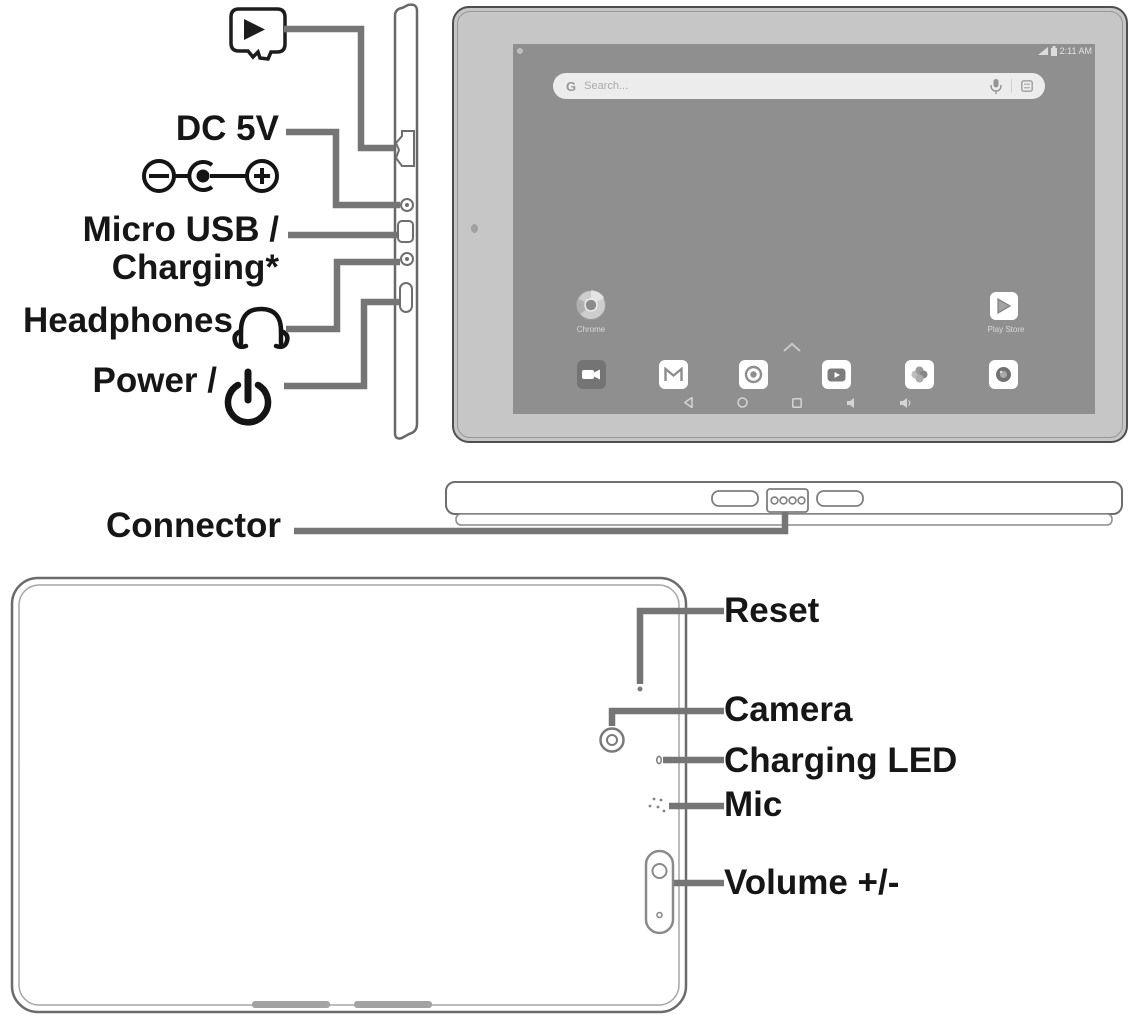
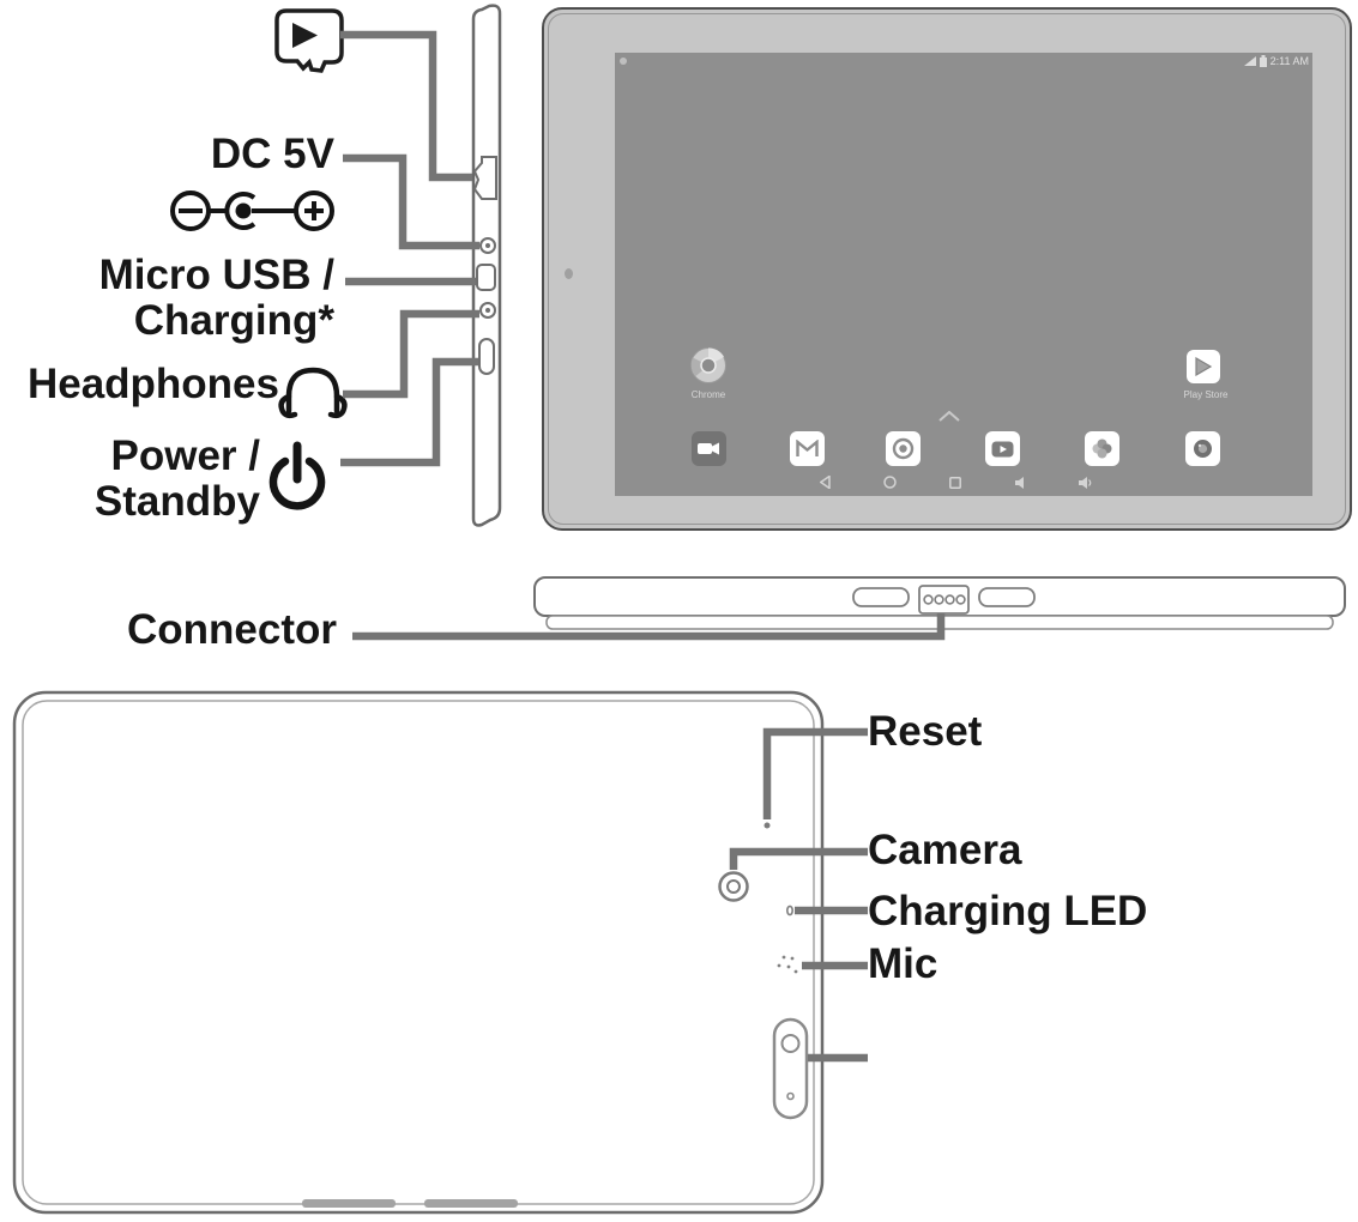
  DC 5V
  Micro USB /
  Charging*
  Headphones
  Power /
+ Standby
  Connector
  Reset
  Camera
  Charging LED
  Mic
- Volume +/-
  2:11 AM
- G
- Search...
  Chrome
  Play Store
